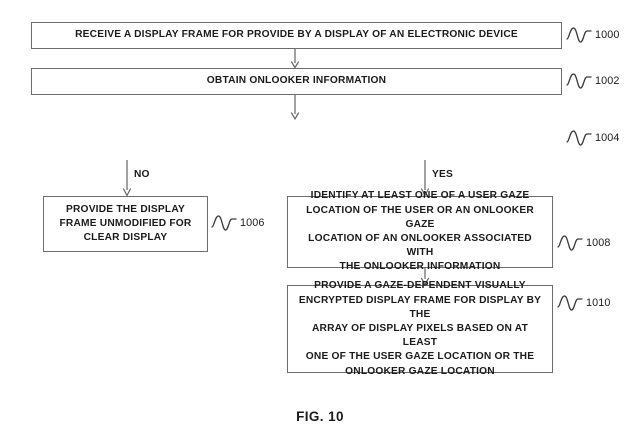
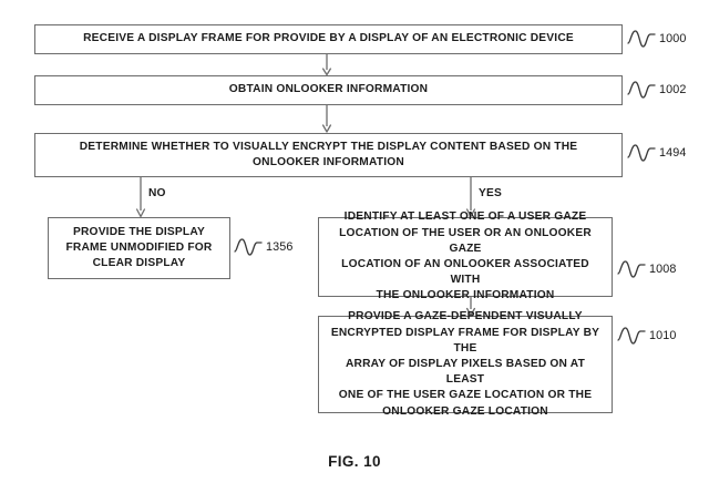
  RECEIVE A DISPLAY FRAME FOR PROVIDE BY A DISPLAY OF AN ELECTRONIC DEVICE
  1000
  OBTAIN ONLOOKER INFORMATION
  1002
+ DETERMINE WHETHER TO VISUALLY ENCRYPT THE DISPLAY CONTENT BASED ON THE ONLOOKER INFORMATION
- 1004
+ 1494
  NO
  YES
  PROVIDE THE DISPLAY
  FRAME UNMODIFIED FOR
  CLEAR DISPLAY
- 1006
+ 1356
  IDENTIFY AT LEAST ONE OF A USER GAZE
  LOCATION OF THE USER OR AN ONLOOKER GAZE
  LOCATION OF AN ONLOOKER ASSOCIATED WITH
  THE ONLOOKER INFORMATION
  1008
  PROVIDE A GAZE-DEPENDENT VISUALLY
  ENCRYPTED DISPLAY FRAME FOR DISPLAY BY THE
  ARRAY OF DISPLAY PIXELS BASED ON AT LEAST
  ONE OF THE USER GAZE LOCATION OR THE
  ONLOOKER GAZE LOCATION
  1010
  FIG. 10
